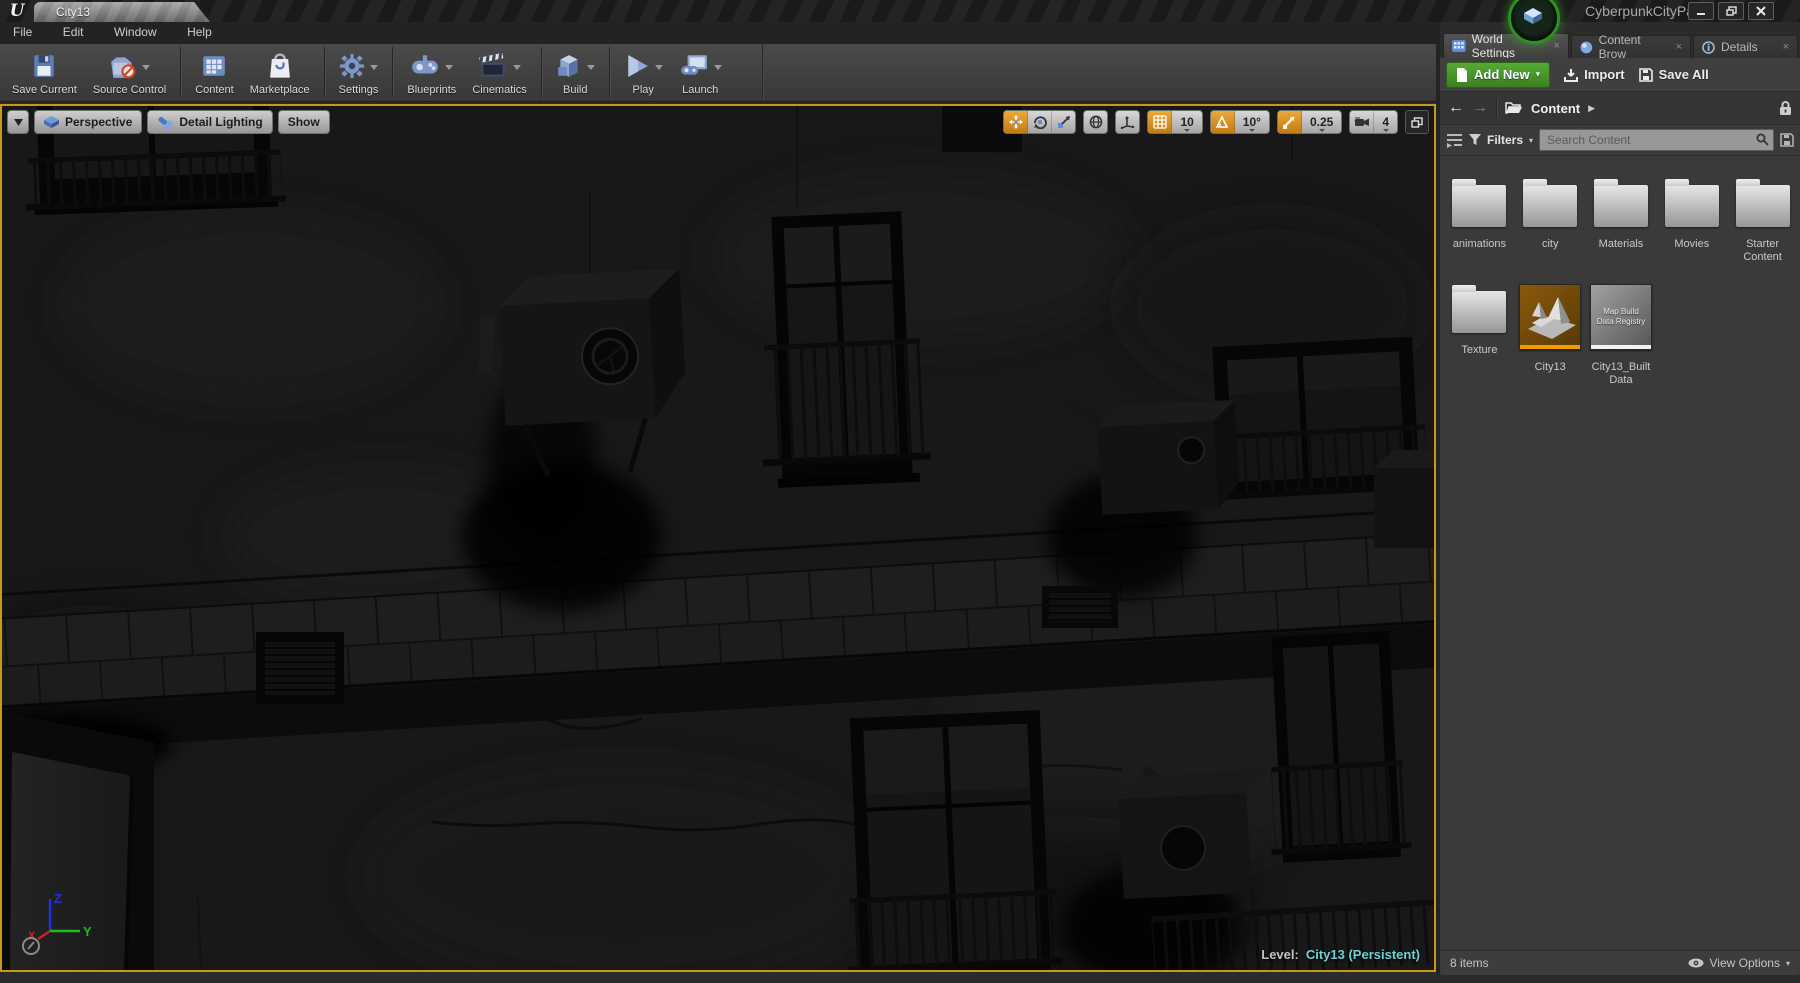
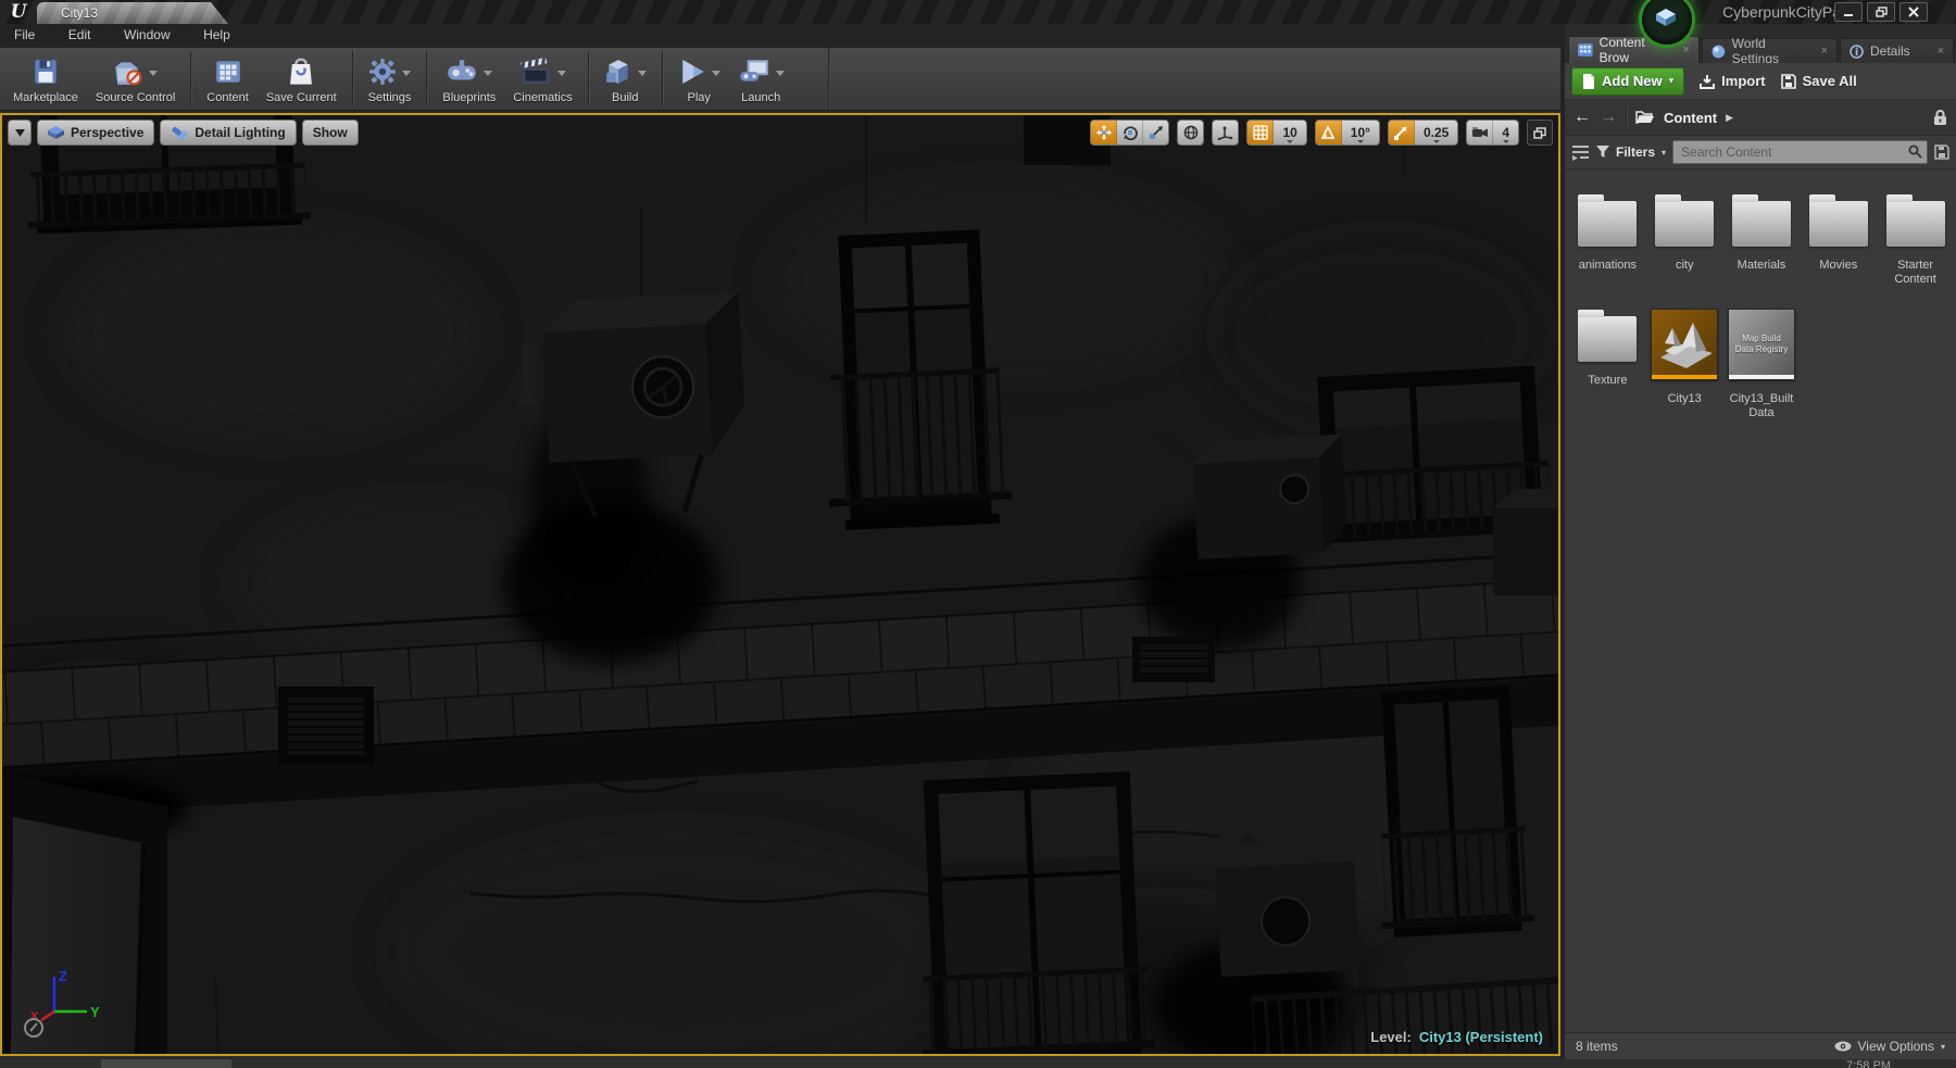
  U
  City13
  CyberpunkCityP
  File Edit Window Help
- Save Current
+ Marketplace
  Source Control
  Content
- Marketplace
+ Save Current
  Settings
  Blueprints
  Cinematics
  Build
  Play
  Launch
  Perspective
  Detail Lighting
  Show
  10
  10°
  0.25
  4
  Z
  Y
  X
  Level: City13 (Persistent)
- World Settings
+ Content Brow
  ×
- Content Brow
+ World Settings
  ×
  Details
  ×
  Add New
  ▾
  Import
  Save All
  ←
  →
  Content
  ▶
  Filters
  ▾
  Search Content
  animations
  city
  Materials
  Movies
  Starter Content
  Texture
  City13
  Map Build Data Registry
  City13_BuiltData
  8 items
  View Options
  ▾
+ 7:58 PM
